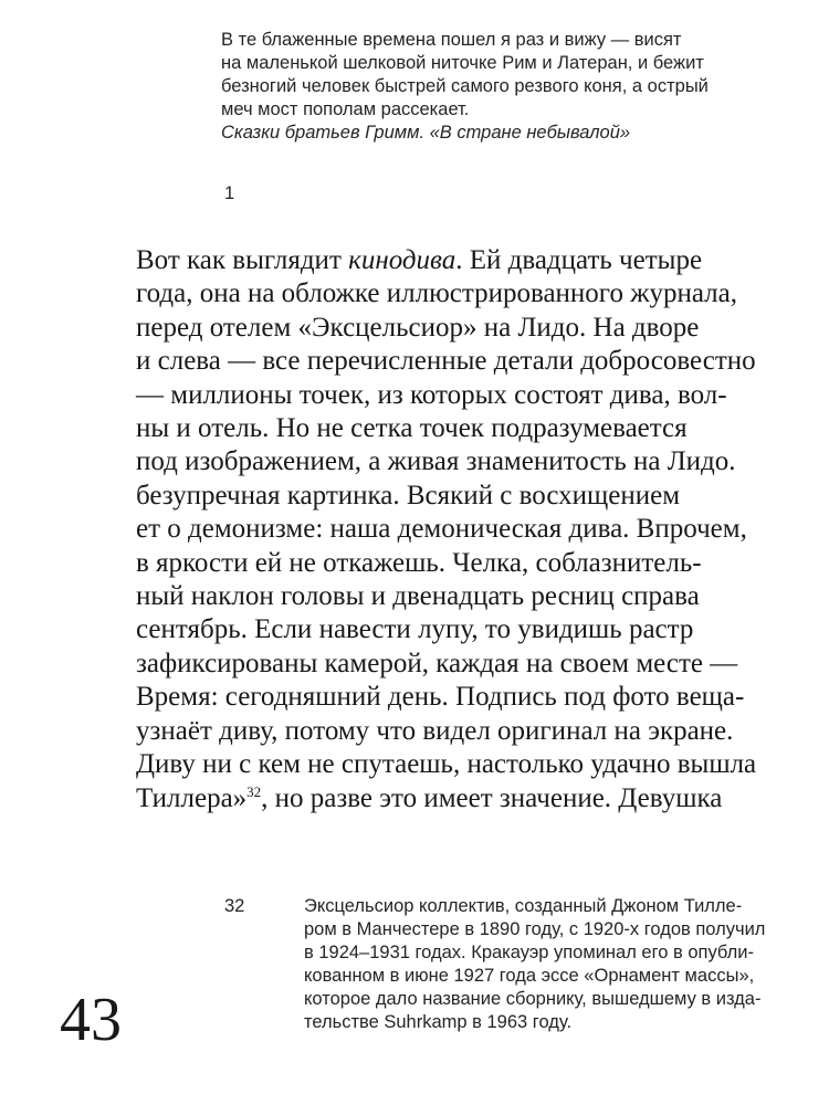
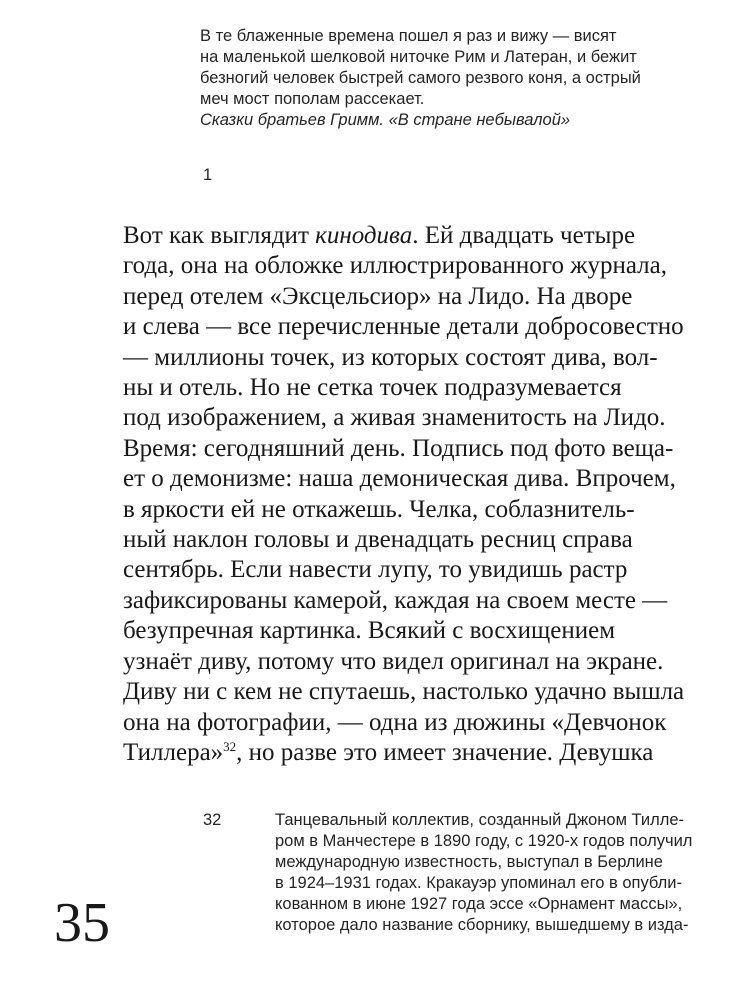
  В те блаженные времена пошел я раз и вижу — висят
  на маленькой шелковой ниточке Рим и Латеран, и бежит
  безногий человек быстрей самого резвого коня, а острый
  меч мост пополам рассекает.
  Сказки братьев Гримм. «В стране небывалой»
  1
  Вот как выглядит кинодива. Ей двадцать четыре
  года, она на обложке иллюстрированного журнала,
  перед отелем «Эксцельсиор» на Лидо. На дворе
  и слева — все перечисленные детали добросовестно
  — миллионы точек, из которых состоят дива, вол-
  ны и отель. Но не сетка точек подразумевается
  под изображением, а живая знаменитость на Лидо.
- безупречная картинка. Всякий с восхищением
+ Время: сегодняшний день. Подпись под фото веща-
  ет о демонизме: наша демоническая дива. Впрочем,
  в яркости ей не откажешь. Челка, соблазнитель-
  ный наклон головы и двенадцать ресниц справа
  сентябрь. Если навести лупу, то увидишь растр
  зафиксированы камерой, каждая на своем месте —
- Время: сегодняшний день. Подпись под фото веща-
+ безупречная картинка. Всякий с восхищением
  узнаёт диву, потому что видел оригинал на экране.
  Диву ни с кем не спутаешь, настолько удачно вышла
+ она на фотографии, — одна из дюжины «Девчонок
  Тиллера»32, но разве это имеет значение. Девушка
  32
- Эксцельсиор коллектив, созданный Джоном Тилле-
+ Танцевальный коллектив, созданный Джоном Тилле-
  ром в Манчестере в 1890 году, с 1920-х годов получил
+ международную известность, выступал в Берлине
  в 1924–1931 годах. Кракауэр упоминал его в опубли-
  кованном в июне 1927 года эссе «Орнамент массы»,
  которое дало название сборнику, вышедшему в изда-
- тельстве Suhrkamp в 1963 году.
- 43
+ 35
